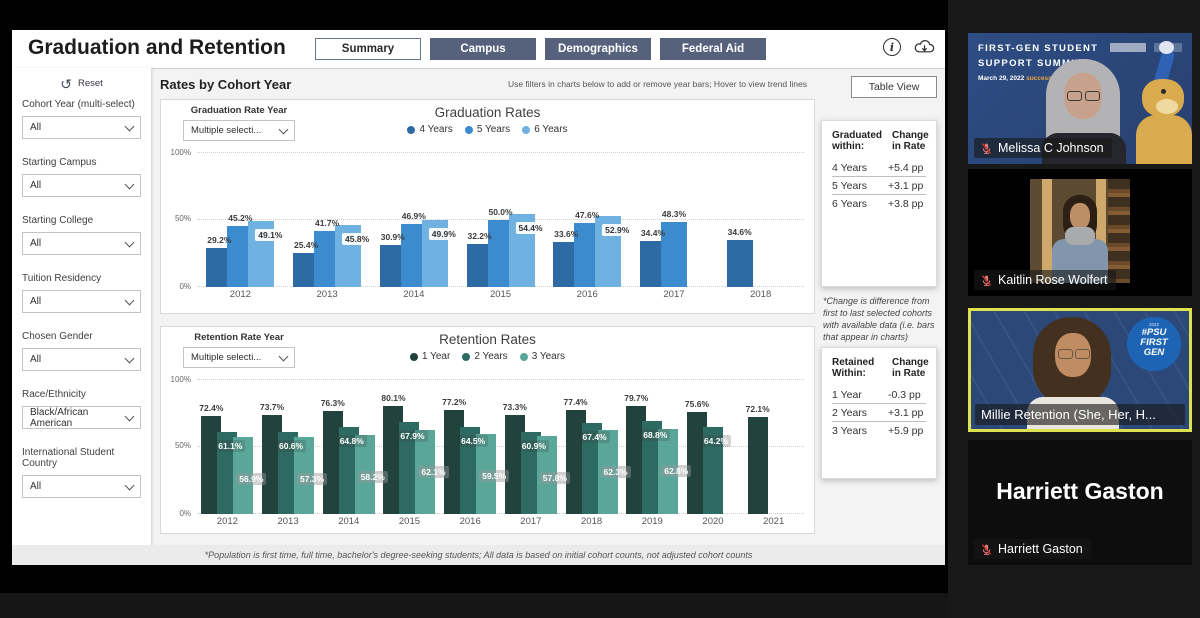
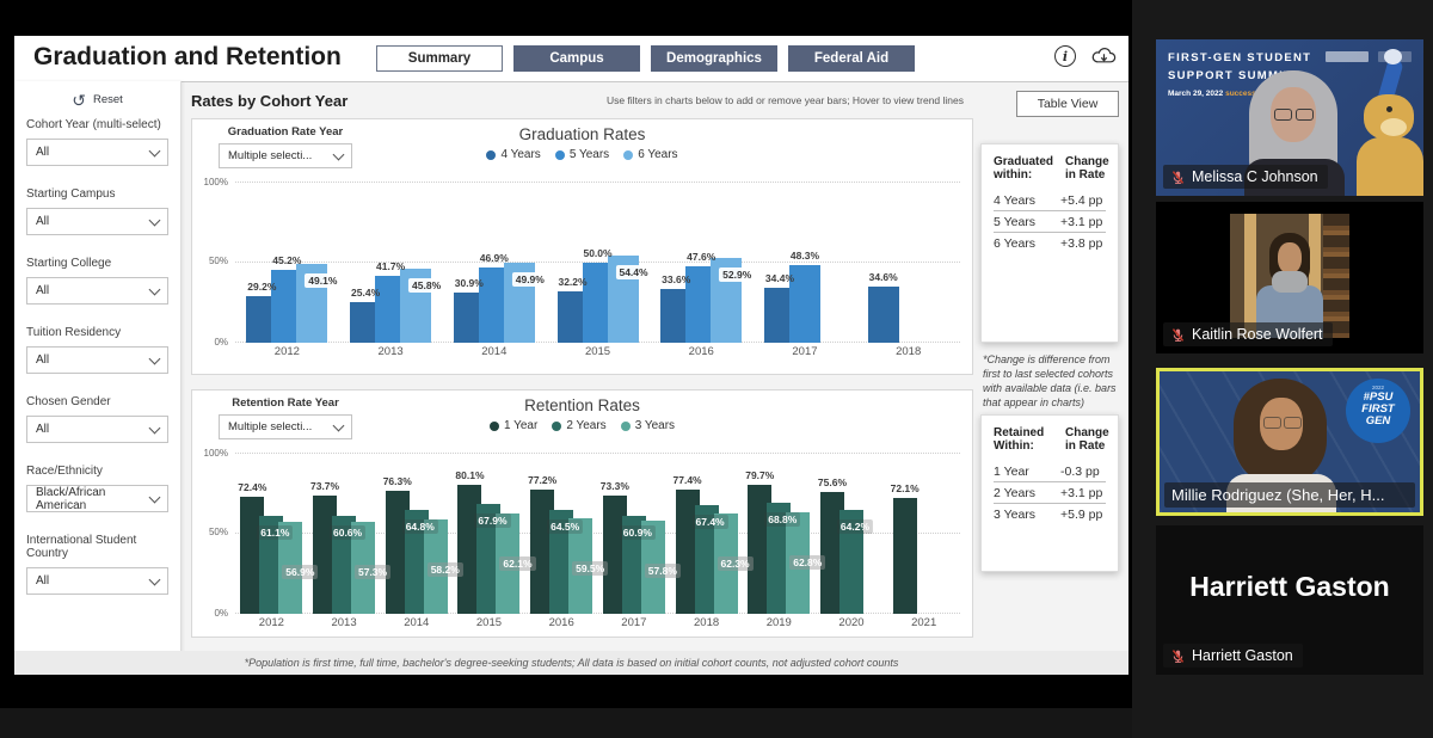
  Graduation and Retention
  Summary
  Campus
  Demographics
  Federal Aid
  i
  ↺
  Reset
  Cohort Year (multi-select)
  All
  Starting Campus
  All
  Starting College
  All
  Tuition Residency
  All
  Chosen Gender
  All
  Race/Ethnicity
  Black/African American
  International Student Country
  All
  Rates by Cohort Year
  Use filters in charts below to add or remove year bars; Hover to view trend lines
  Graduation Rate Year
  Multiple selecti...
  Graduation Rates
  4 Years
  5 Years
  6 Years
  100%
  50%
  0%
  29.2%
  45.2%
  49.1%
  25.4%
  41.7%
  45.8%
  30.9%
  46.9%
  49.9%
  32.2%
  50.0%
  54.4%
  33.6%
  47.6%
  52.9%
  34.4%
  48.3%
  34.6%
  2012
  2013
  2014
  2015
  2016
  2017
  2018
  Retention Rate Year
  Multiple selecti...
  Retention Rates
  1 Year
  2 Years
  3 Years
  100%
  50%
  0%
  72.4%
  61.1%
  56.9%
  73.7%
  60.6%
  57.3%
  76.3%
  64.8%
  58.2%
  80.1%
  67.9%
  62.1%
  77.2%
  64.5%
  59.5%
  73.3%
  60.9%
  57.8%
  77.4%
  67.4%
  62.3%
  79.7%
  68.8%
  62.8%
  75.6%
  64.2%
  72.1%
  2012
  2013
  2014
  2015
  2016
  2017
  2018
  2019
  2020
  2021
  Table View
  Graduated within:
  Change in Rate
  4 Years
  +5.4 pp
  5 Years
  +3.1 pp
  6 Years
  +3.8 pp
  *Change is difference from first to last selected cohorts with available data (i.e. bars that appear in charts)
  Retained Within:
  Change in Rate
  1 Year
  -0.3 pp
  2 Years
  +3.1 pp
  3 Years
  +5.9 pp
  *Population is first time, full time, bachelor's degree-seeking students; All data is based on initial cohort counts, not adjusted cohort counts
  FIRST-GEN STUDENT
  SUPPORT SUM
  Melissa C Johnson
  Kaitlin Rose Wolfert
  #PSU
  FIRST
  GEN
- Millie Retention (She, Her, H...
+ Millie Rodriguez (She, Her, H...
  Harriett Gaston
  Harriett Gaston
